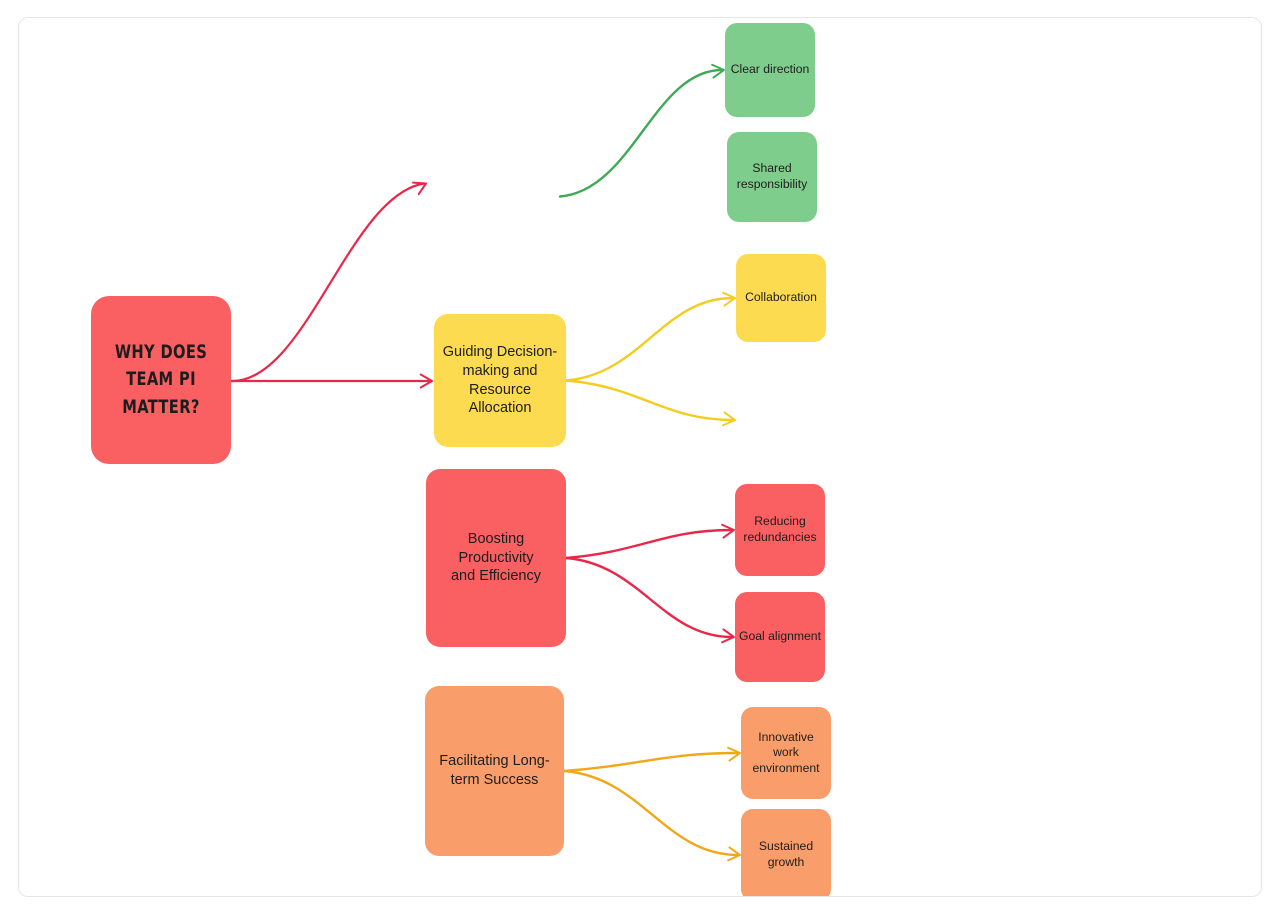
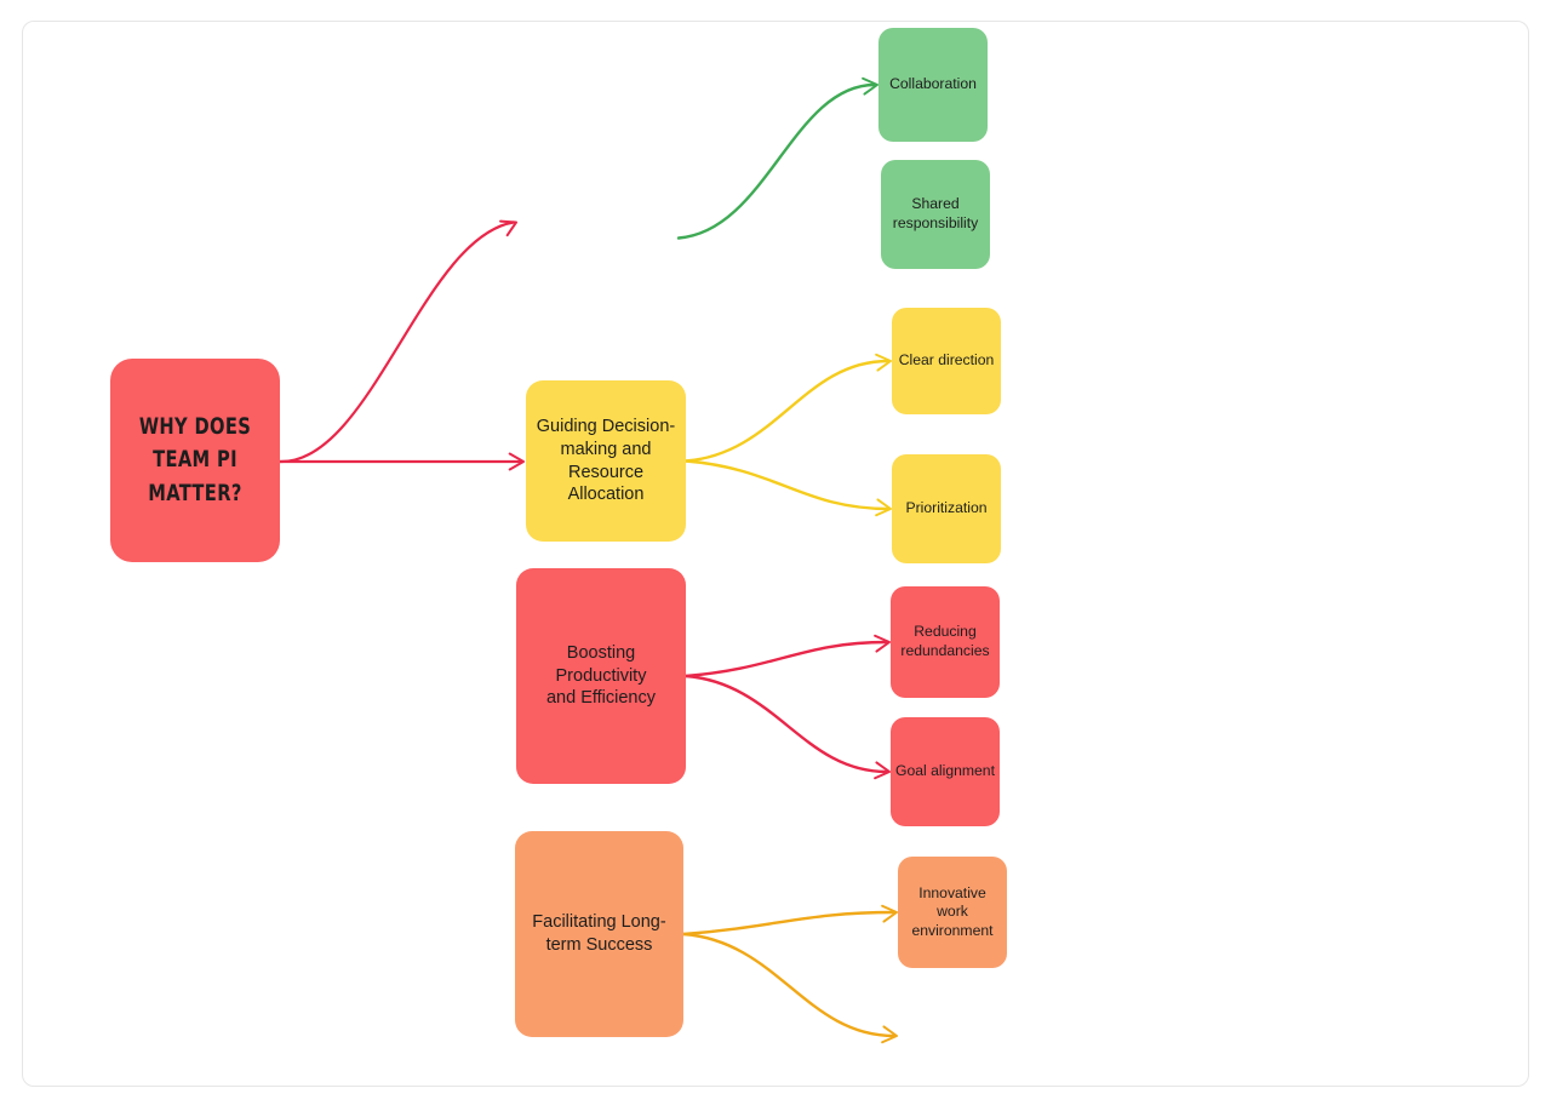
  WHY DOES
  TEAM PI
  MATTER?
- Clear direction
+ Collaboration
  Shared
  responsibility
  Guiding Decision-
  making and
  Resource Allocation
- Collaboration
+ Clear direction
+ Prioritization
  Boosting Productivity
  and Efficiency
  Reducing
  redundancies
  Goal alignment
  Facilitating Long-
  term Success
  Innovative work
  environment
- Sustained
- growth
